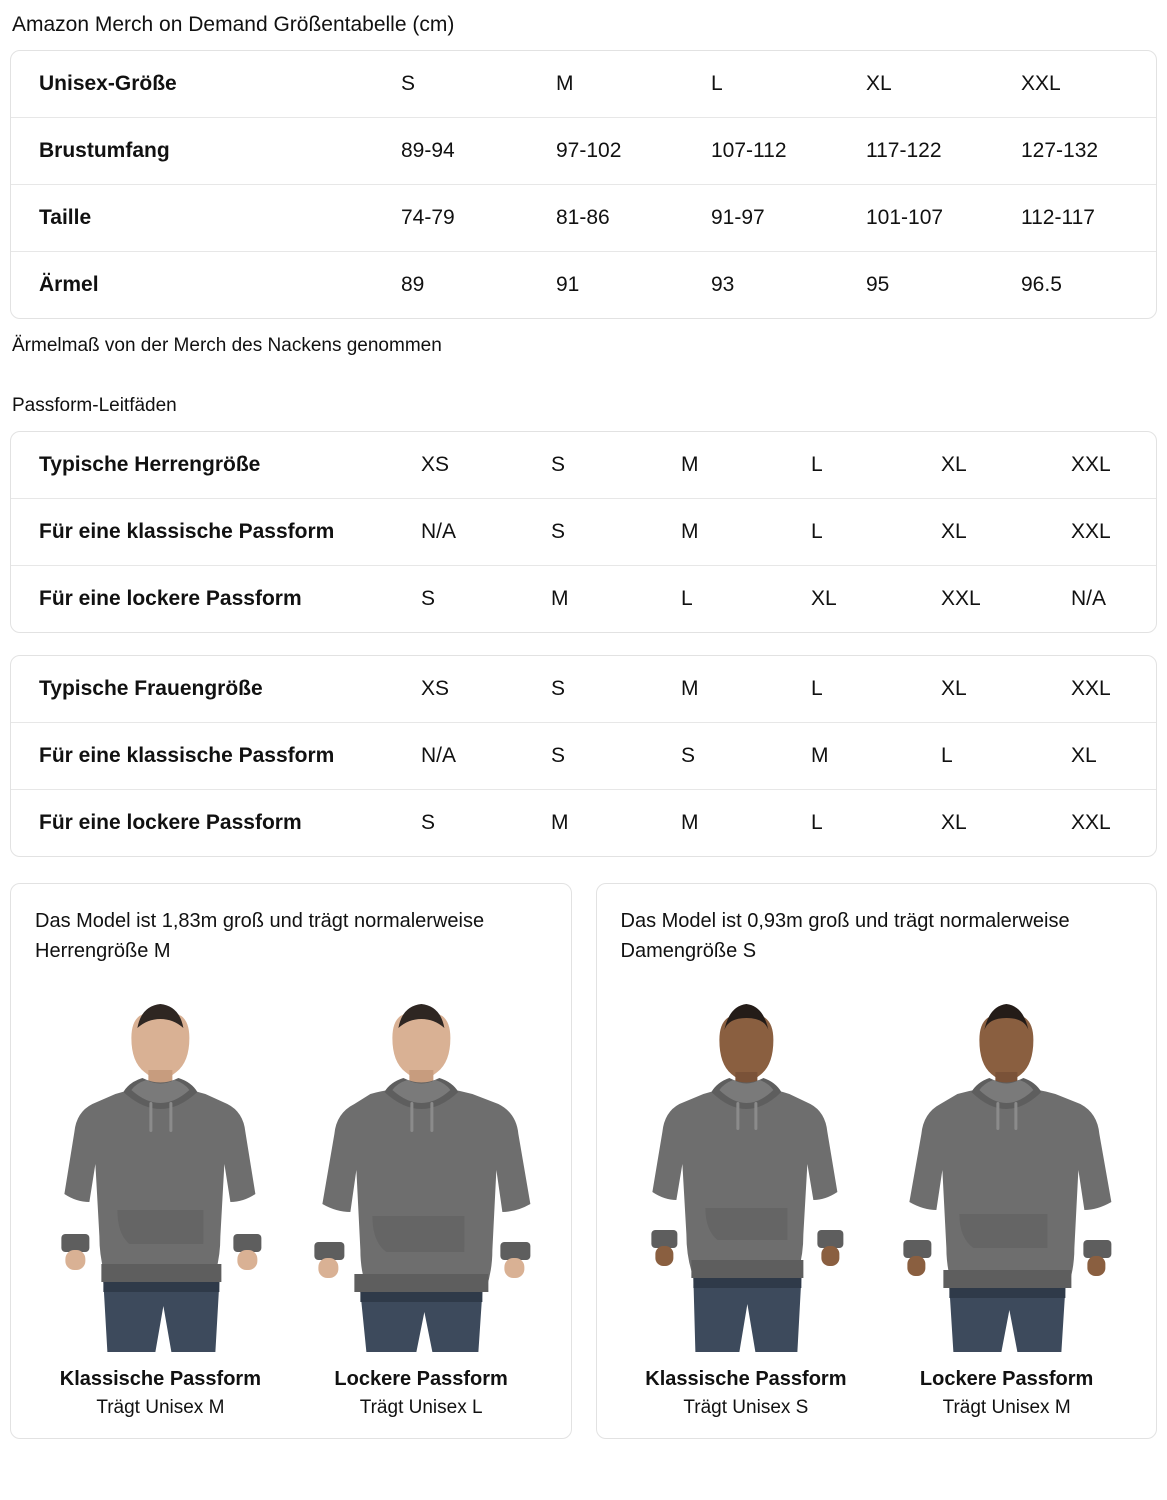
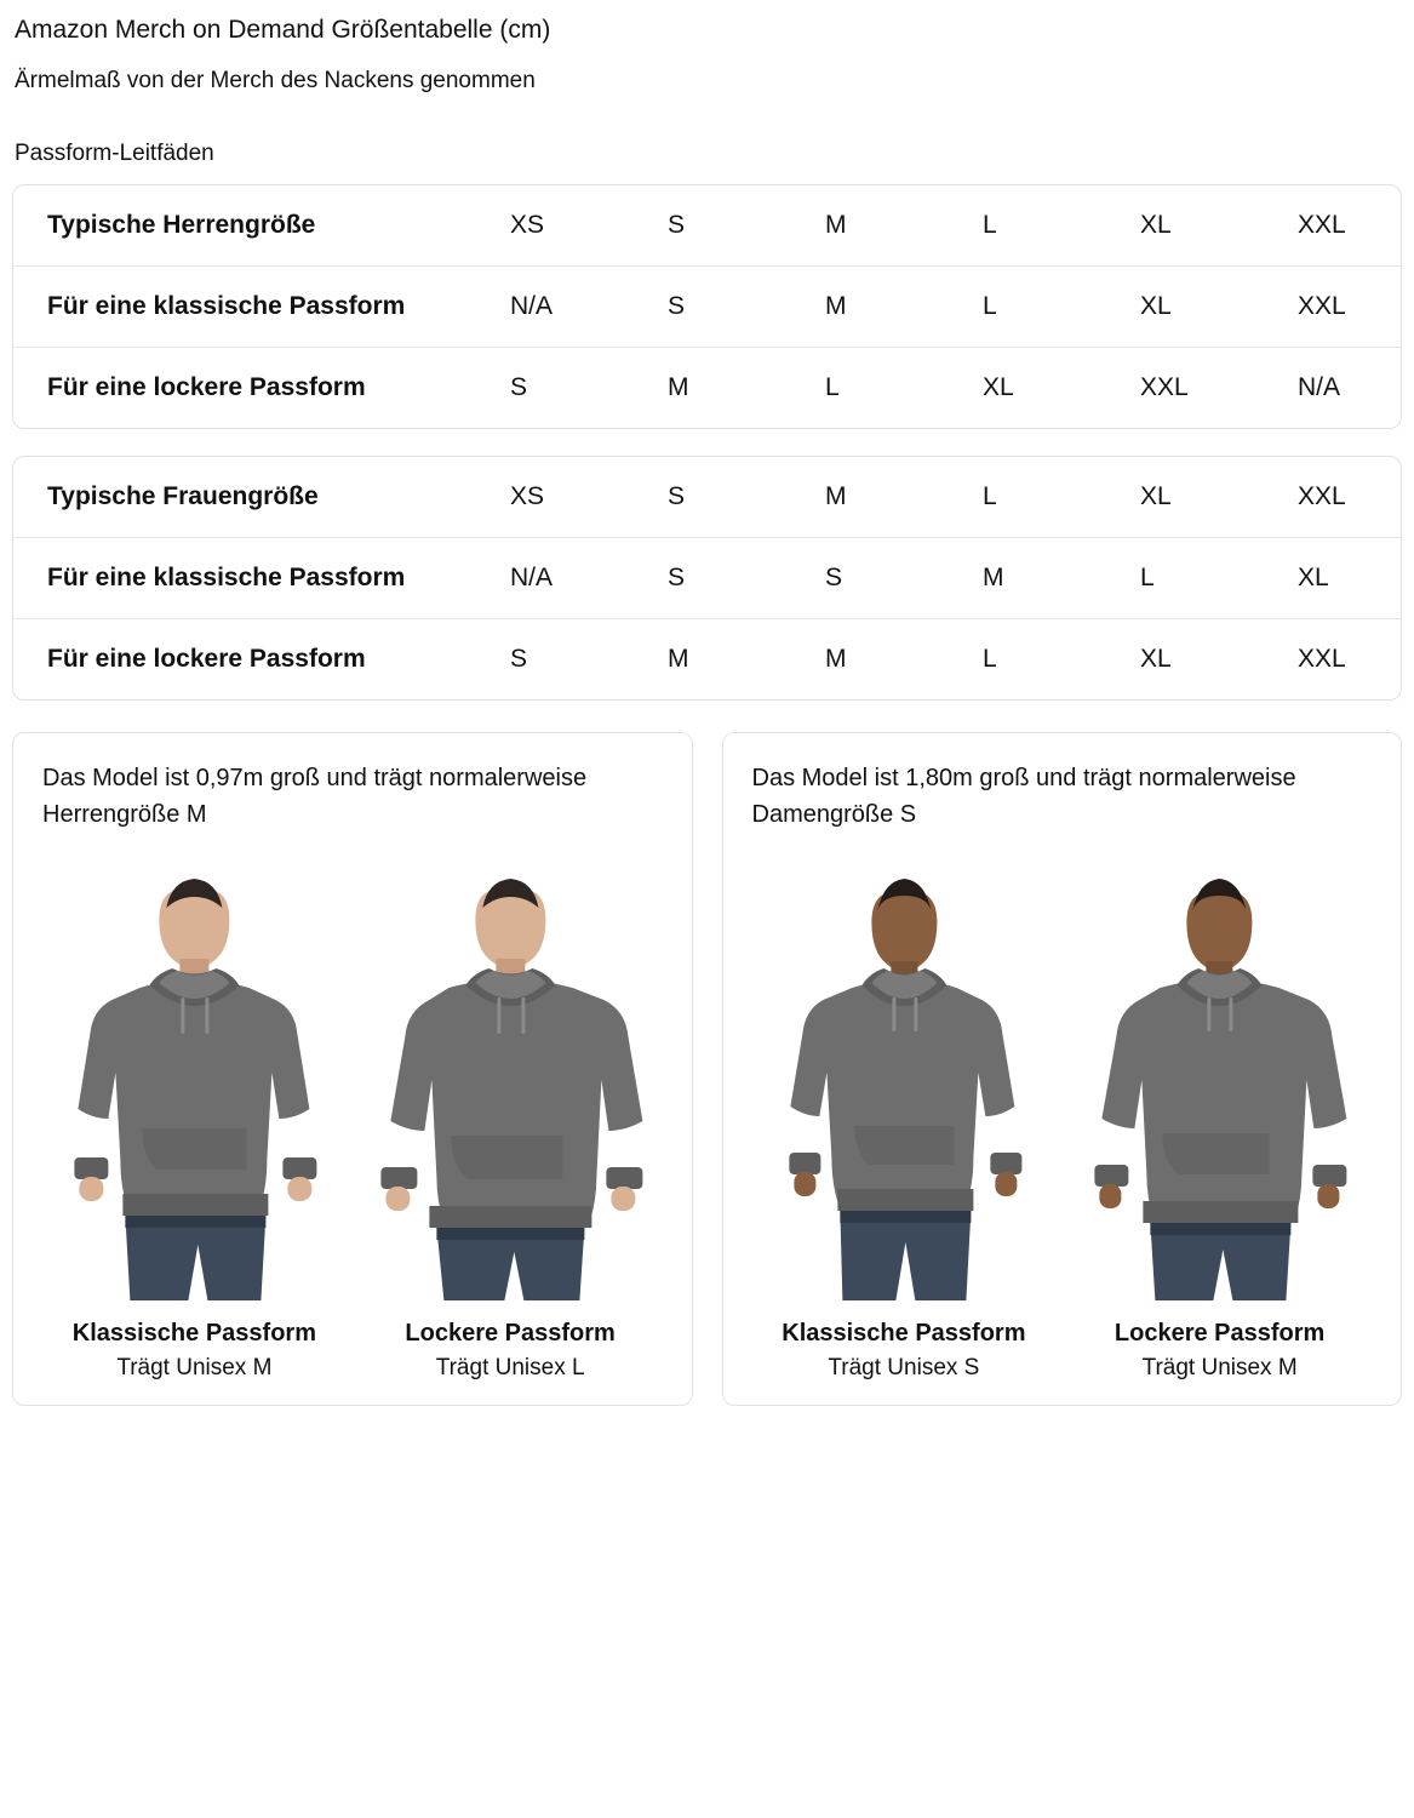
  Amazon Merch on Demand Größentabelle (cm)
- Unisex-Größe	S	M	L	XL	XXL
- Brustumfang	89-94	97-102	107-112	117-122	127-132
- Taille	74-79	81-86	91-97	101-107	112-117
- Ärmel	89	91	93	95	96.5
  Ärmelmaß von der Merch des Nackens genommen
  Passform-Leitfäden
  Typische Herrengröße	XS	S	M	L	XL	XXL
  Für eine klassische Passform	N/A	S	M	L	XL	XXL
  Für eine lockere Passform	S	M	L	XL	XXL	N/A
  Typische Frauengröße	XS	S	M	L	XL	XXL
  Für eine klassische Passform	N/A	S	S	M	L	XL
  Für eine lockere Passform	S	M	M	L	XL	XXL
- Das Model ist 1,83m groß und trägt normalerweise Herrengröße M
+ Das Model ist 0,97m groß und trägt normalerweise Herrengröße M
  Klassische Passform
  Trägt Unisex M
  Lockere Passform
  Trägt Unisex L
- Das Model ist 0,93m groß und trägt normalerweise Damengröße S
+ Das Model ist 1,80m groß und trägt normalerweise Damengröße S
  Klassische Passform
  Trägt Unisex S
  Lockere Passform
  Trägt Unisex M
